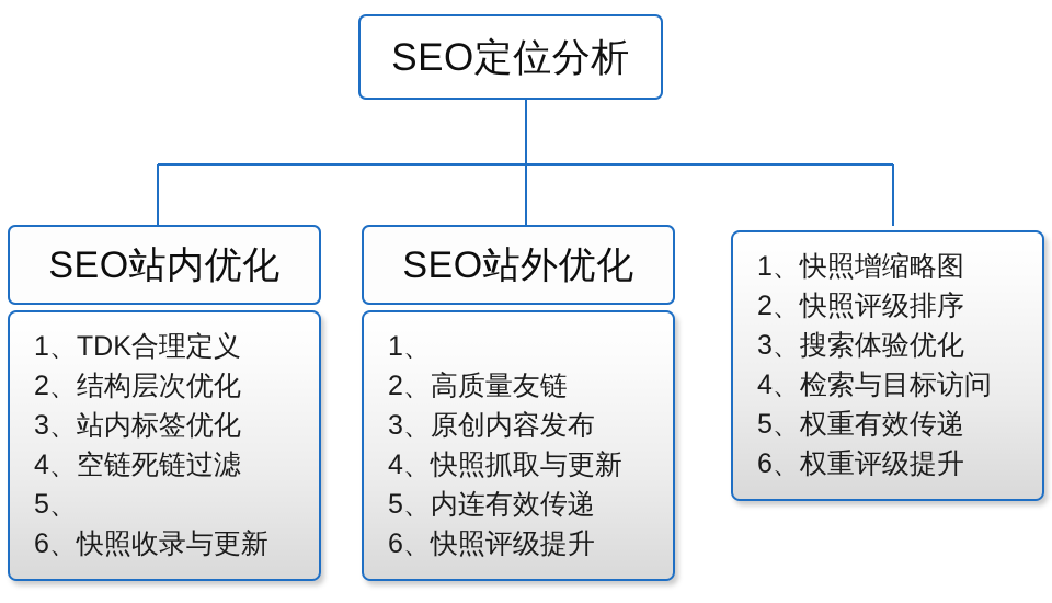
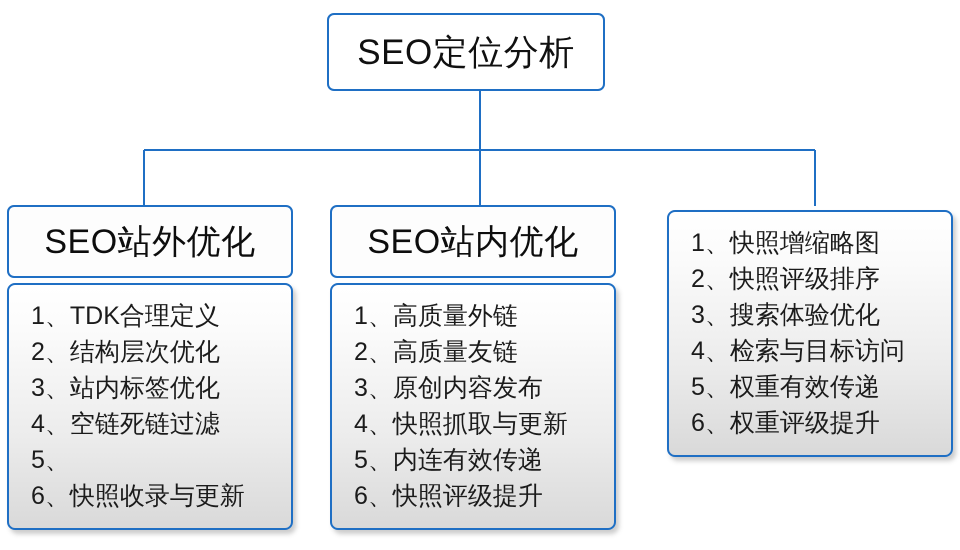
  SEO定位分析
- SEO站内优化
+ SEO站外优化
  1、
  TDK合理定义
  2、
  结构层次优化
  3、
  站内标签优化
  4、
  空链死链过滤
  5、
  6、
  快照收录与更新
- SEO站外优化
+ SEO站内优化
  1、
+ 高质量外链
  2、
  高质量友链
  3、
  原创内容发布
  4、
  快照抓取与更新
  5、
  内连有效传递
  6、
  快照评级提升
  1、
  快照增缩略图
  2、
  快照评级排序
  3、
  搜索体验优化
  4、
  检索与目标访问
  5、
  权重有效传递
  6、
  权重评级提升
